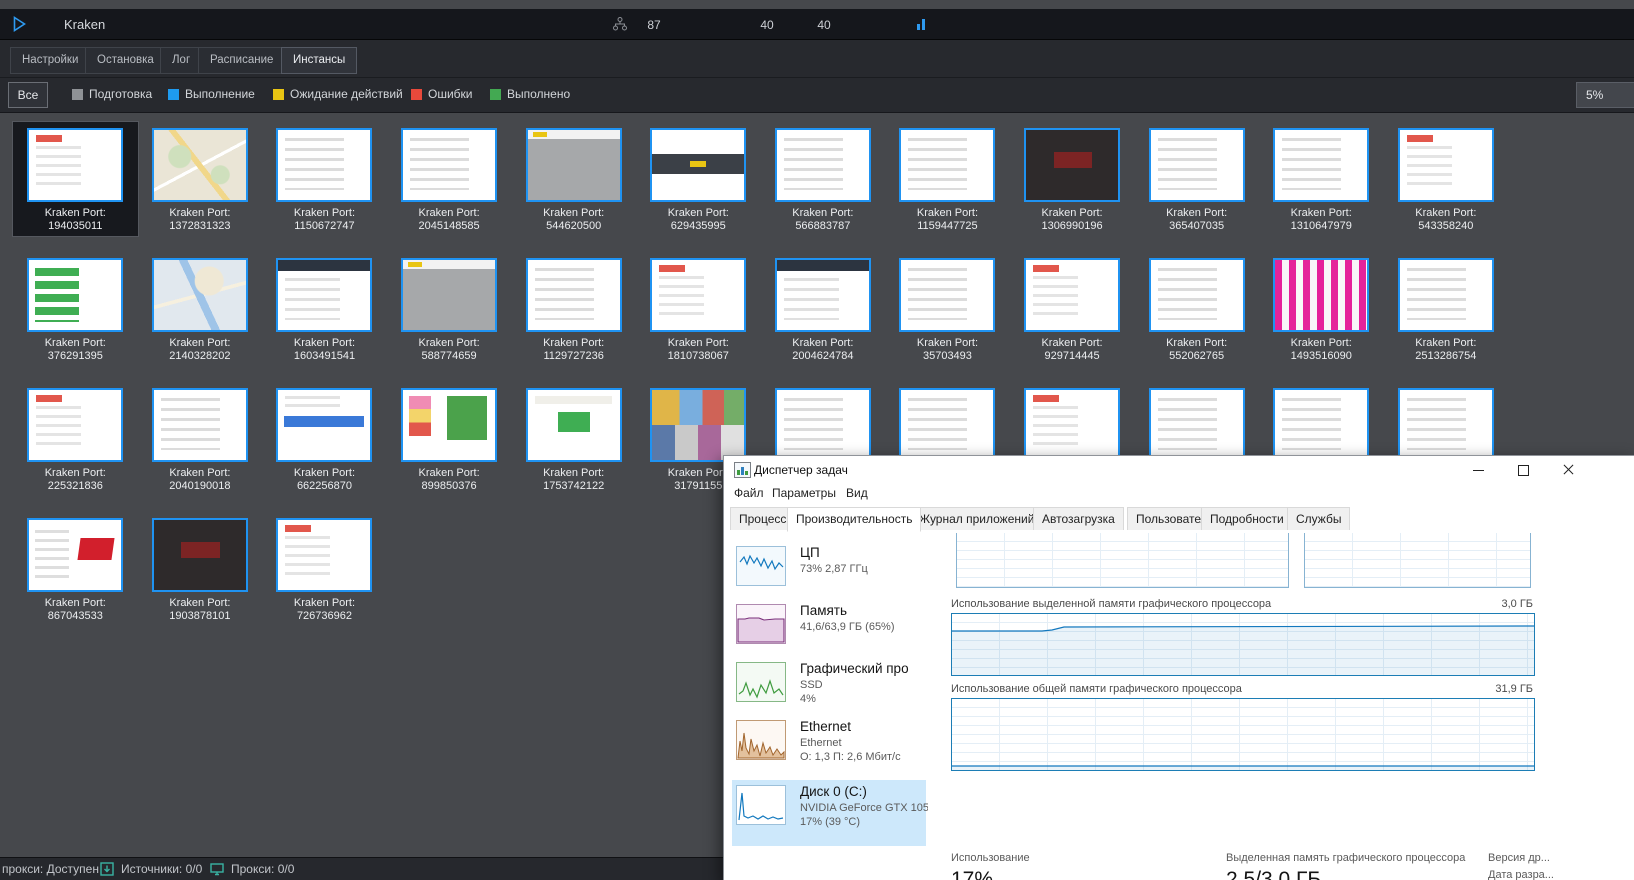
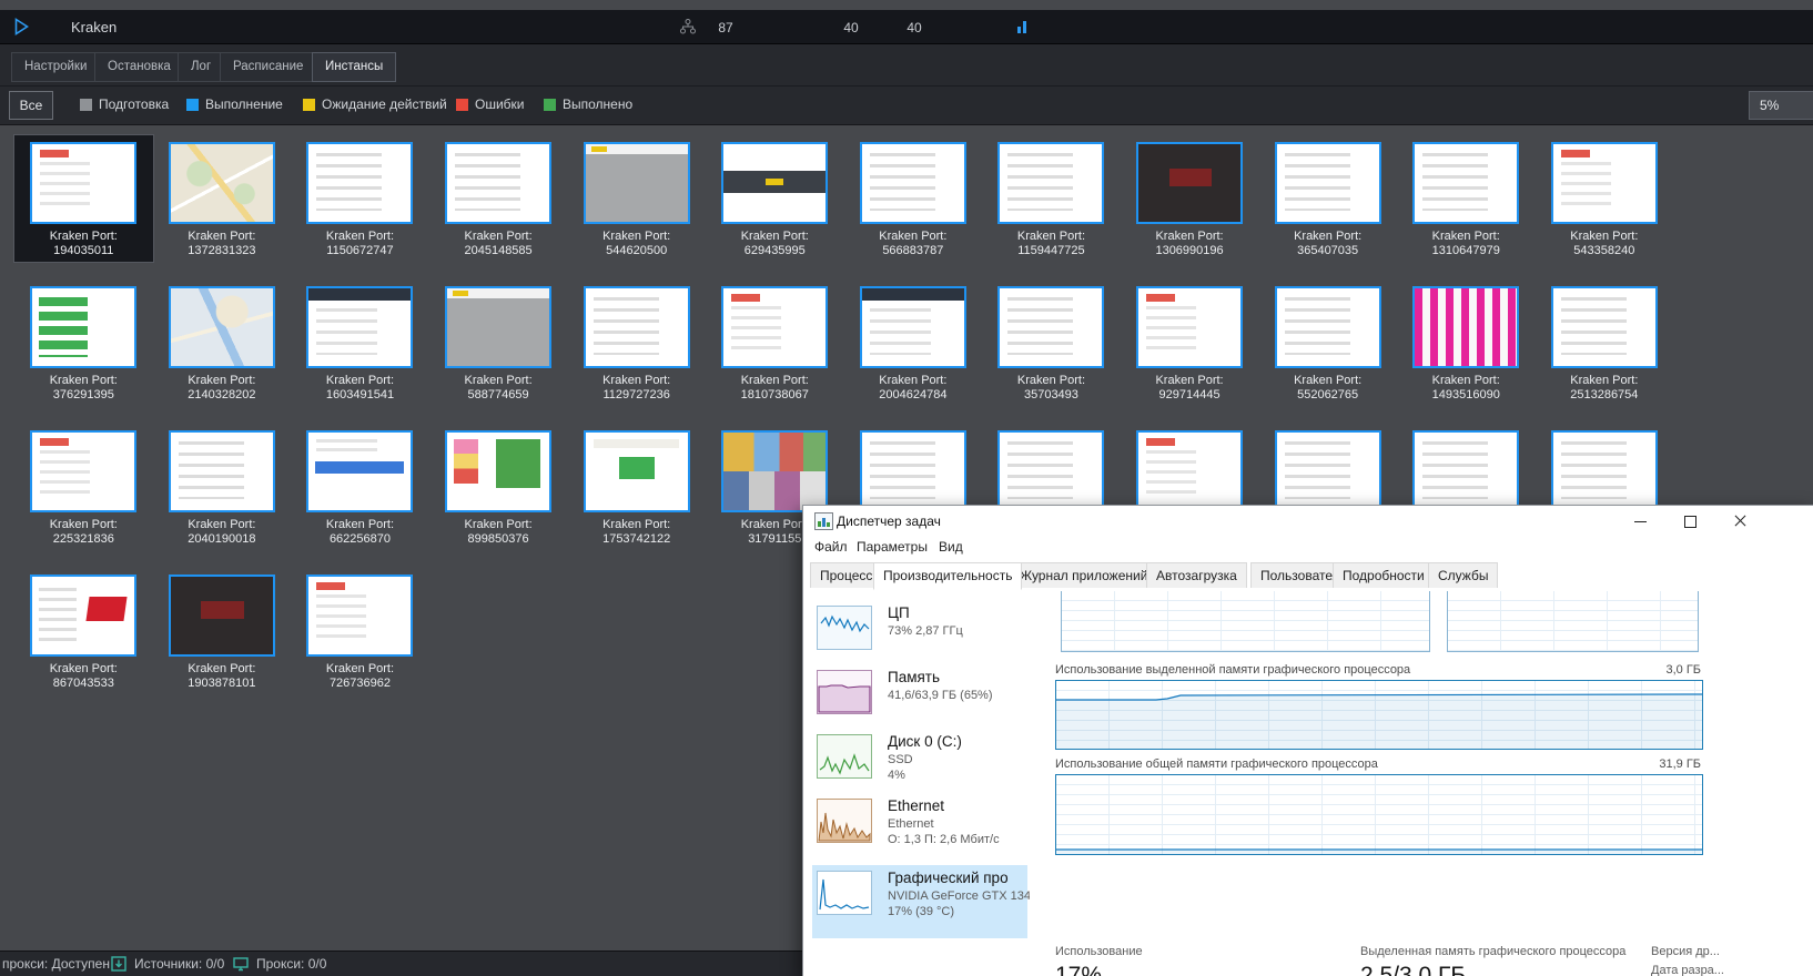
  Kraken
  87
  40
  40
  Настройки
  Остановка
  Лог
  Расписание
  Инстансы
  Все
  5%
  Подготовка
  Выполнение
  Ожидание действий
  Ошибки
  Выполнено
  Kraken Port:
  194035011
  Kraken Port:
  1372831323
  Kraken Port:
  1150672747
  Kraken Port:
  2045148585
  Kraken Port:
  544620500
  Kraken Port:
  629435995
  Kraken Port:
  566883787
  Kraken Port:
  1159447725
  Kraken Port:
  1306990196
  Kraken Port:
  365407035
  Kraken Port:
  1310647979
  Kraken Port:
  543358240
  Kraken Port:
  376291395
  Kraken Port:
  2140328202
  Kraken Port:
  1603491541
  Kraken Port:
  588774659
  Kraken Port:
  1129727236
  Kraken Port:
  1810738067
  Kraken Port:
  2004624784
  Kraken Port:
  35703493
  Kraken Port:
  929714445
  Kraken Port:
  552062765
  Kraken Port:
  1493516090
  Kraken Port:
  2513286754
  Kraken Port:
  225321836
  Kraken Port:
  2040190018
  Kraken Port:
  662256870
  Kraken Port:
  899850376
  Kraken Port:
  1753742122
  Kraken Por
  31791155
  Kraken Port:
  867043533
  Kraken Port:
  1903878101
  Kraken Port:
  726736962
  прокси: Доступен
  Источники: 0/0
  Прокси: 0/0
  Диспетчер задач
  Файл
  Параметры
  Вид
  Процесс
  Производительность
  Журнал приложений
  Автозагрузка
  Пользовате
  Подробности
  Службы
  ЦП
  73% 2,87 ГГц
  Память
  41,6/63,9 ГБ (65%)
- Графический про
+ Диск 0 (C:)
  SSD
  4%
  Ethernet
  Ethernet
  О: 1,3 П: 2,6 Мбит/с
- Диск 0 (C:)
+ Графический про
- NVIDIA GeForce GTX 105
+ NVIDIA GeForce GTX 134
  17% (39 °C)
  Использование выделенной памяти графического процессора
  3,0 ГБ
  Использование общей памяти графического процессора
  31,9 ГБ
  Использование
  Выделенная память графического процессора
  Версия др...
  Дата разра...
